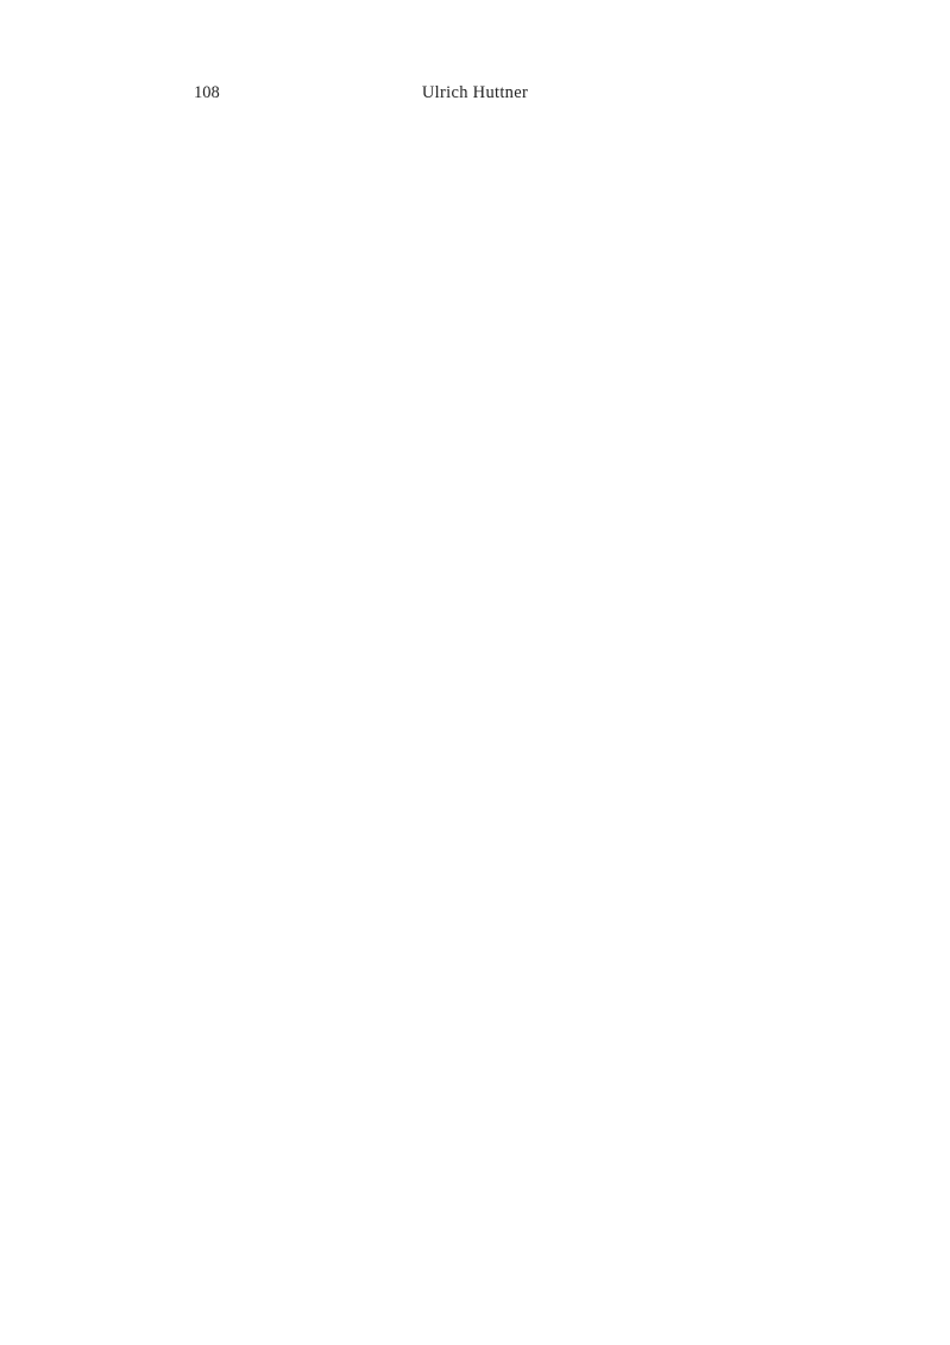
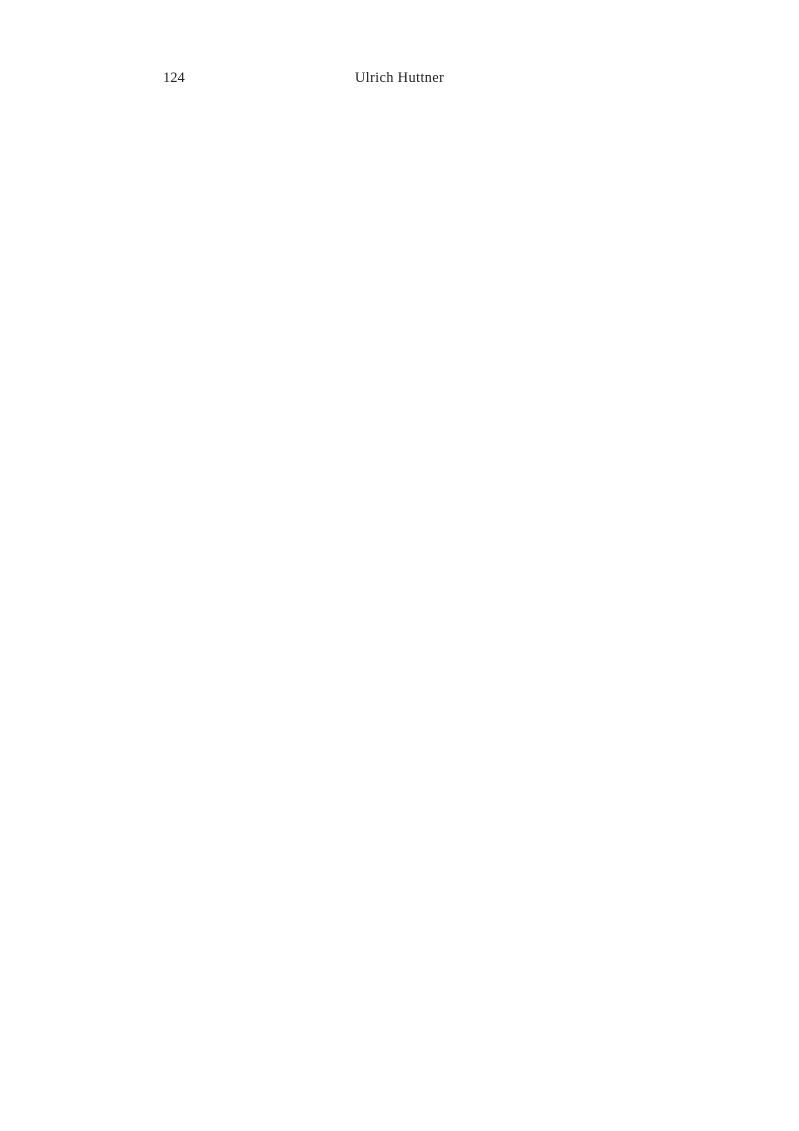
- 108
+ 124
  Ulrich Huttner
